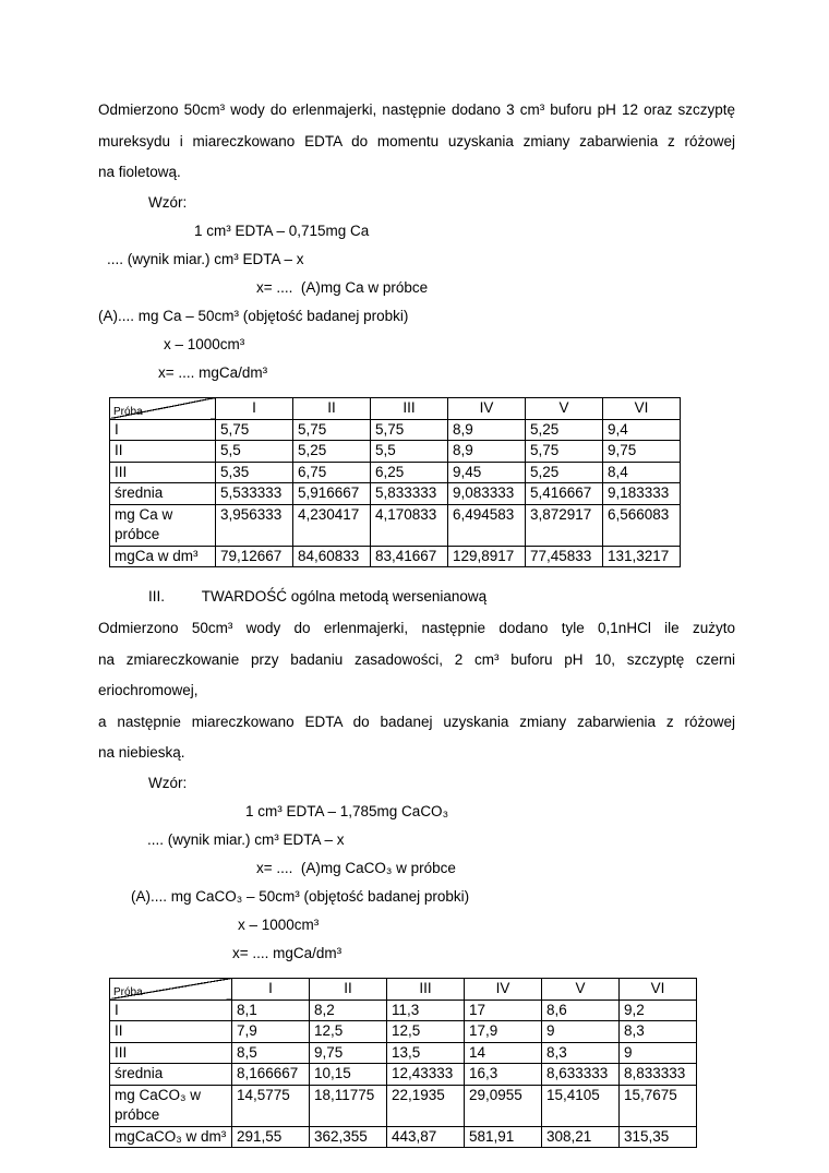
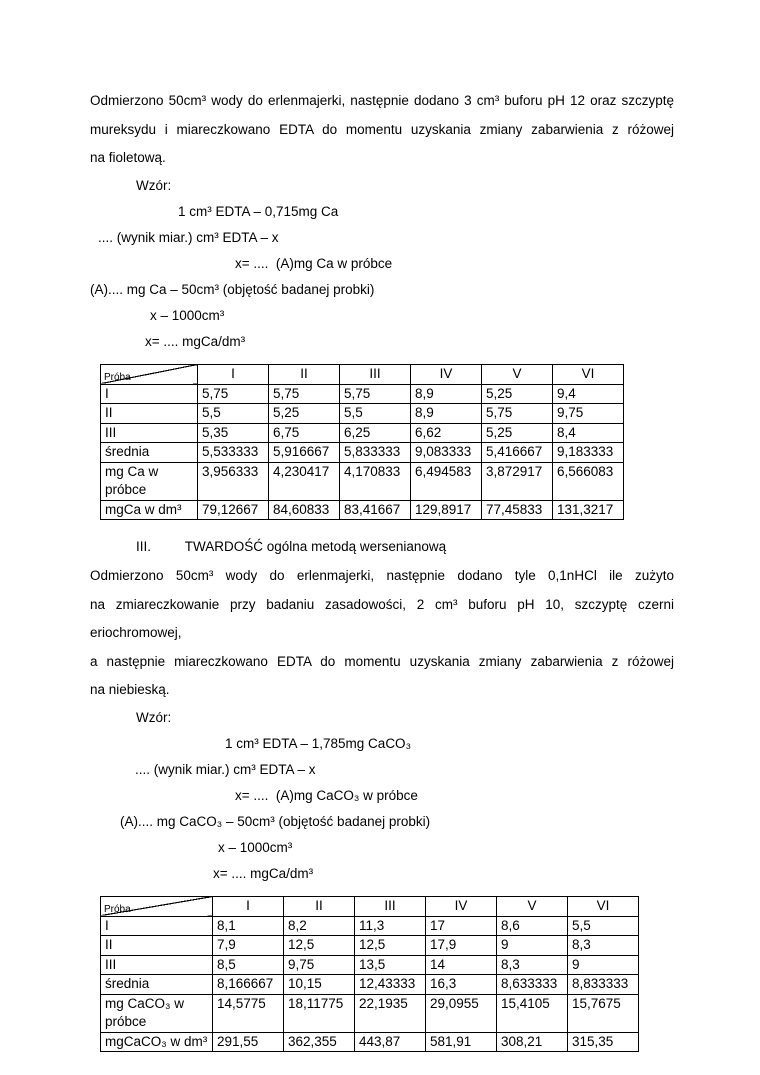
  Odmierzono 50cm³ wody do erlenmajerki, następnie dodano 3 cm³ buforu pH 12 oraz szczyptę
  mureksydu i miareczkowano EDTA do momentu uzyskania zmiany zabarwienia z różowej
  na fioletową.
  Wzór:
  1 cm³ EDTA – 0,715mg Ca
  .... (wynik miar.) cm³ EDTA – x
  x= .... (A)mg Ca w próbce
  (A).... mg Ca – 50cm³ (objętość badanej probki)
  x – 1000cm³
  x= .... mgCa/dm³
  Próba	I	II	III	IV	V	VI
  I	5,75	5,75	5,75	8,9	5,25	9,4
  II	5,5	5,25	5,5	8,9	5,75	9,75
- III	5,35	6,75	6,25	9,45	5,25	8,4
+ III	5,35	6,75	6,25	6,62	5,25	8,4
  średnia	5,533333	5,916667	5,833333	9,083333	5,416667	9,183333
  mg Ca w próbce	3,956333	4,230417	4,170833	6,494583	3,872917	6,566083
  mgCa w dm³	79,12667	84,60833	83,41667	129,8917	77,45833	131,3217
  III. TWARDOŚĆ ogólna metodą wersenianową
  Odmierzono 50cm³ wody do erlenmajerki, następnie dodano tyle 0,1nHCl ile zużyto
  na zmiareczkowanie przy badaniu zasadowości, 2 cm³ buforu pH 10, szczyptę czerni eriochromowej,
- a następnie miareczkowano EDTA do badanej uzyskania zmiany zabarwienia z różowej
+ a następnie miareczkowano EDTA do momentu uzyskania zmiany zabarwienia z różowej
  na niebieską.
  Wzór:
  1 cm³ EDTA – 1,785mg CaCO₃
  .... (wynik miar.) cm³ EDTA – x
  x= .... (A)mg CaCO₃ w próbce
  (A).... mg CaCO₃ – 50cm³ (objętość badanej probki)
  x – 1000cm³
  x= .... mgCa/dm³
  Próba	I	II	III	IV	V	VI
- I	8,1	8,2	11,3	17	8,6	9,2
+ I	8,1	8,2	11,3	17	8,6	5,5
  II	7,9	12,5	12,5	17,9	9	8,3
  III	8,5	9,75	13,5	14	8,3	9
  średnia	8,166667	10,15	12,43333	16,3	8,633333	8,833333
  mg CaCO₃ w próbce	14,5775	18,11775	22,1935	29,0955	15,4105	15,7675
  mgCaCO₃ w dm³	291,55	362,355	443,87	581,91	308,21	315,35
